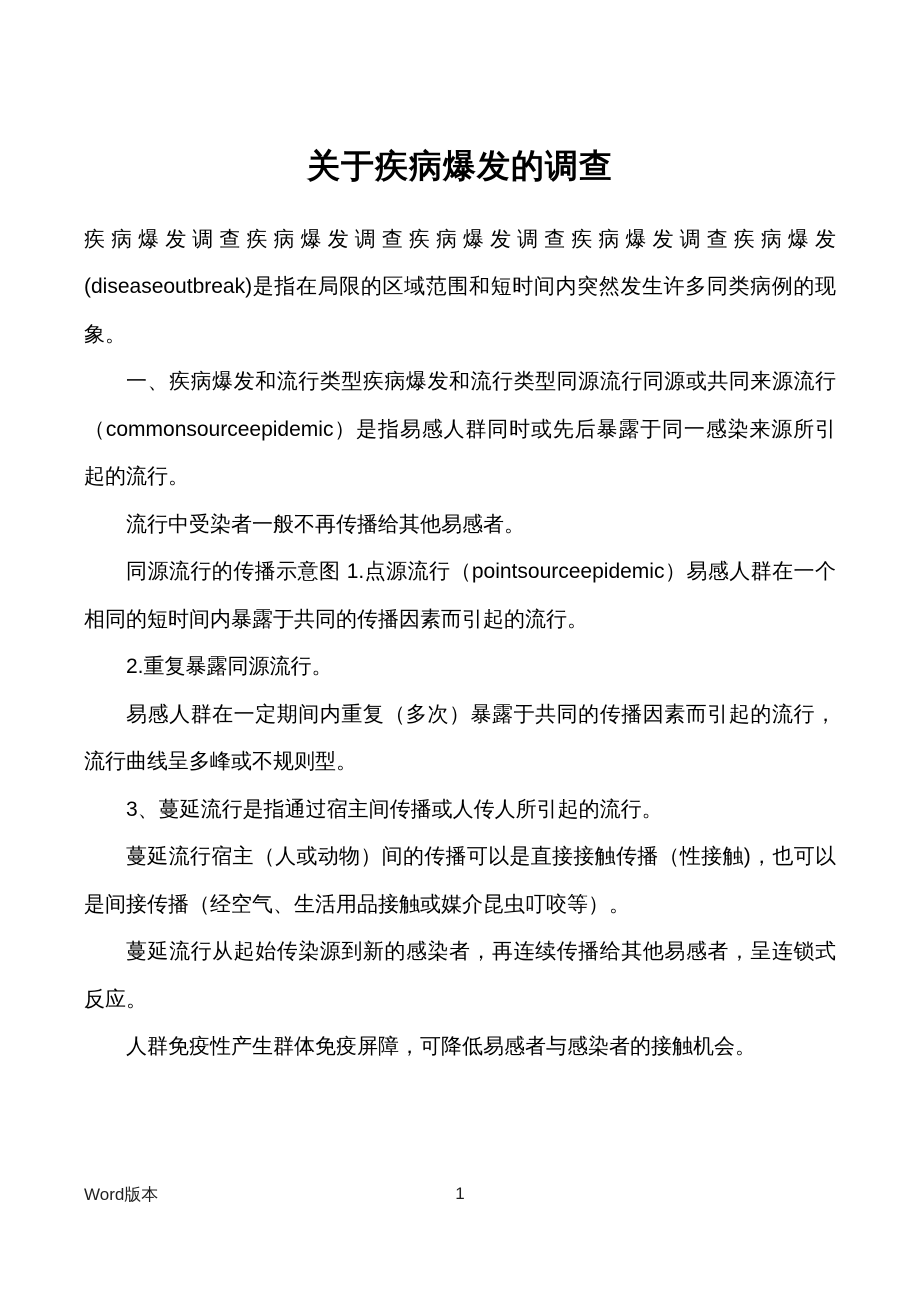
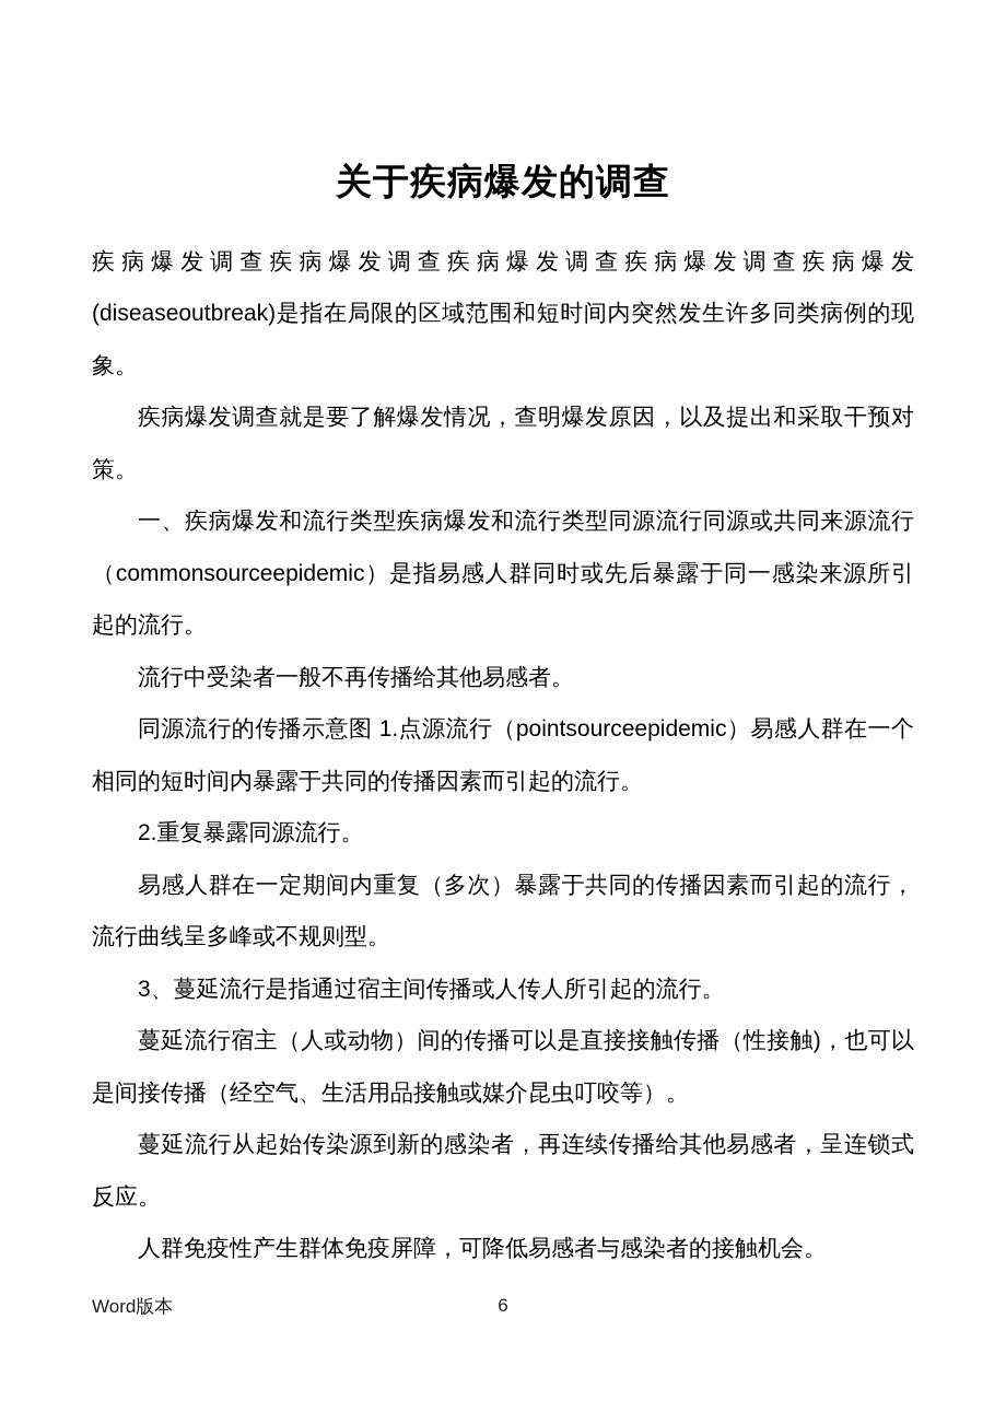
  关于疾病爆发的调查
  疾病爆发调查疾病爆发调查疾病爆发调查疾病爆发调查疾病爆发(diseaseoutbreak)是指在局限的区域范围和短时间内突然发生许多同类病例的现象。
+ 疾病爆发调查就是要了解爆发情况，查明爆发原因，以及提出和采取干预对策。
  一、疾病爆发和流行类型疾病爆发和流行类型同源流行同源或共同来源流行（commonsourceepidemic）是指易感人群同时或先后暴露于同一感染来源所引起的流行。
  流行中受染者一般不再传播给其他易感者。
  同源流行的传播示意图 1.点源流行（pointsourceepidemic）易感人群在一个相同的短时间内暴露于共同的传播因素而引起的流行。
  2.重复暴露同源流行。
  易感人群在一定期间内重复（多次）暴露于共同的传播因素而引起的流行，流行曲线呈多峰或不规则型。
  3、蔓延流行是指通过宿主间传播或人传人所引起的流行。
  蔓延流行宿主（人或动物）间的传播可以是直接接触传播（性接触)，也可以是间接传播（经空气、生活用品接触或媒介昆虫叮咬等）。
  蔓延流行从起始传染源到新的感染者，再连续传播给其他易感者，呈连锁式反应。
  人群免疫性产生群体免疫屏障，可降低易感者与感染者的接触机会。
  Word版本
- 1
+ 6
